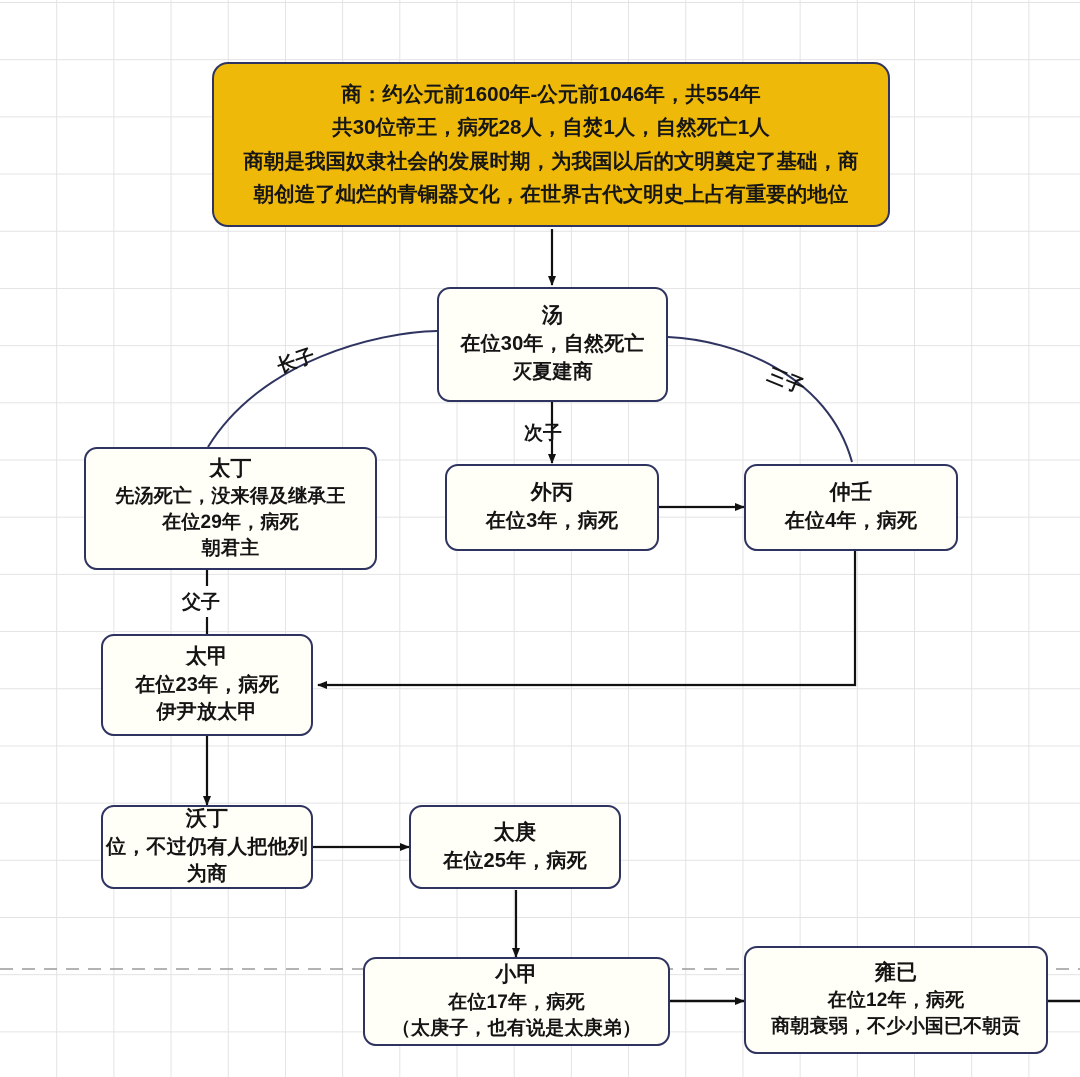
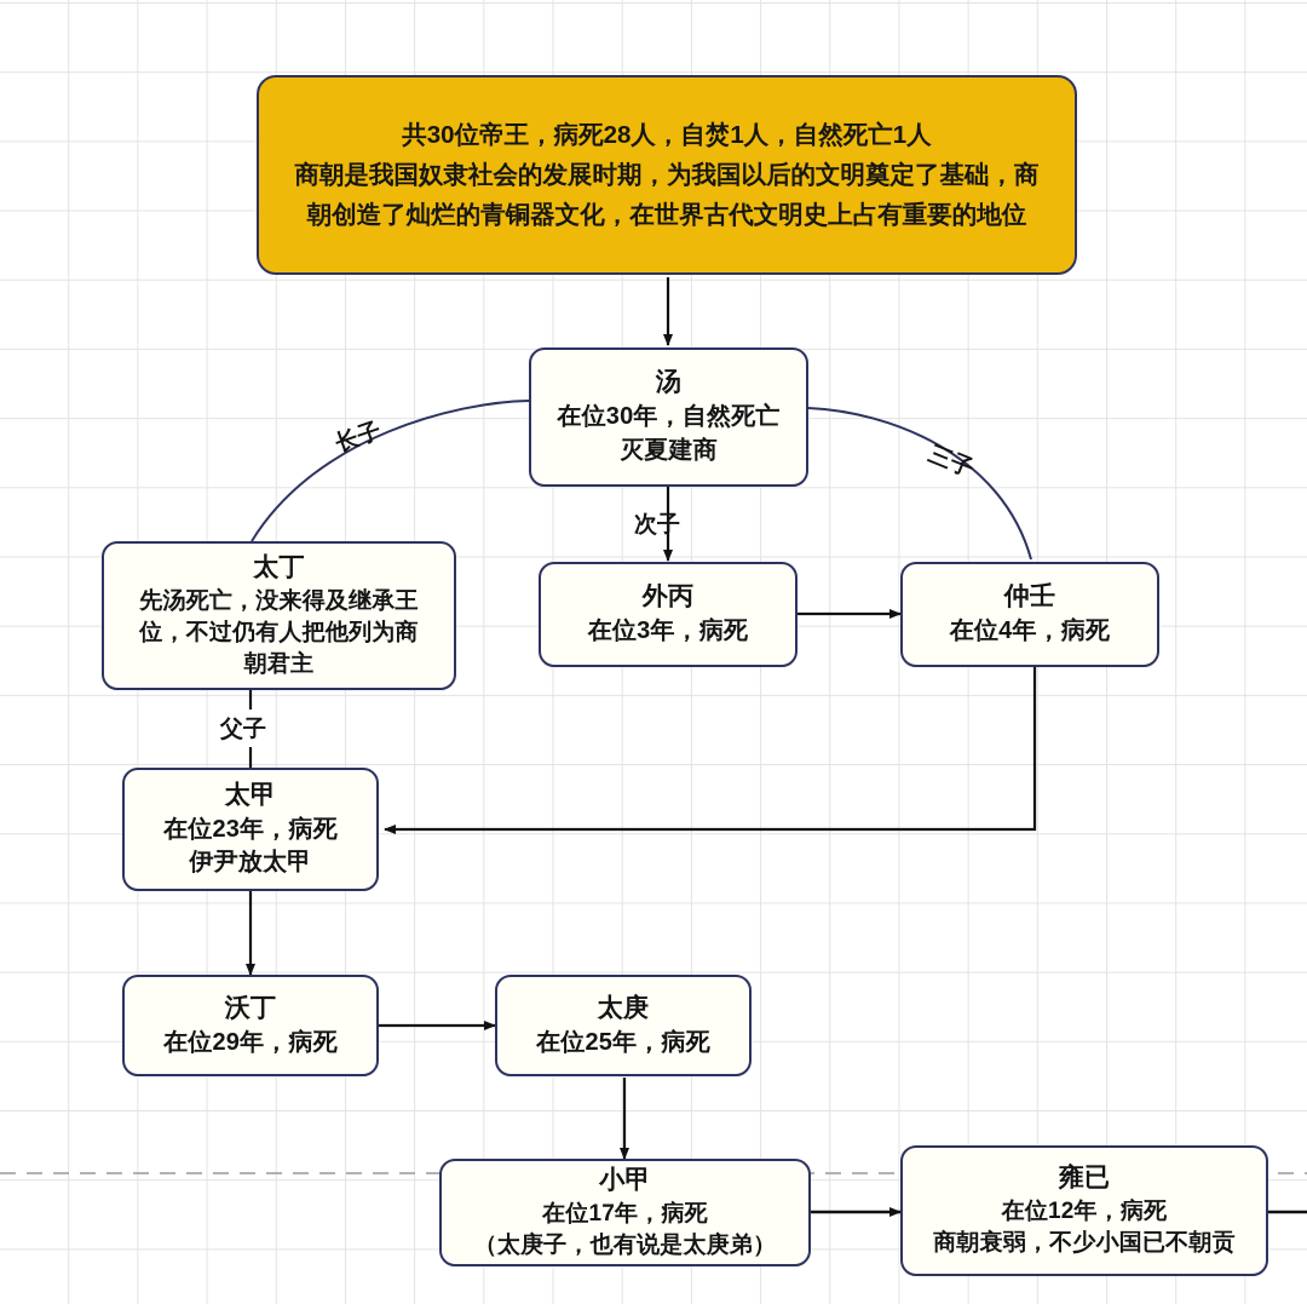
- 商：约公元前1600年-公元前1046年，共554年
  共30位帝王，病死28人，自焚1人，自然死亡1人
  商朝是我国奴隶社会的发展时期，为我国以后的文明奠定了基础，商
  朝创造了灿烂的青铜器文化，在世界古代文明史上占有重要的地位
  汤
  在位30年，自然死亡
  灭夏建商
  太丁
  先汤死亡，没来得及继承王
- 在位29年，病死
+ 位，不过仍有人把他列为商
  朝君主
  外丙
  在位3年，病死
  仲壬
  在位4年，病死
  太甲
  在位23年，病死
  伊尹放太甲
  沃丁
- 位，不过仍有人把他列为商
+ 在位29年，病死
  太庚
  在位25年，病死
  小甲
  在位17年，病死
  （太庚子，也有说是太庚弟）
  雍已
  在位12年，病死
  商朝衰弱，不少小国已不朝贡
  次子
  父子
